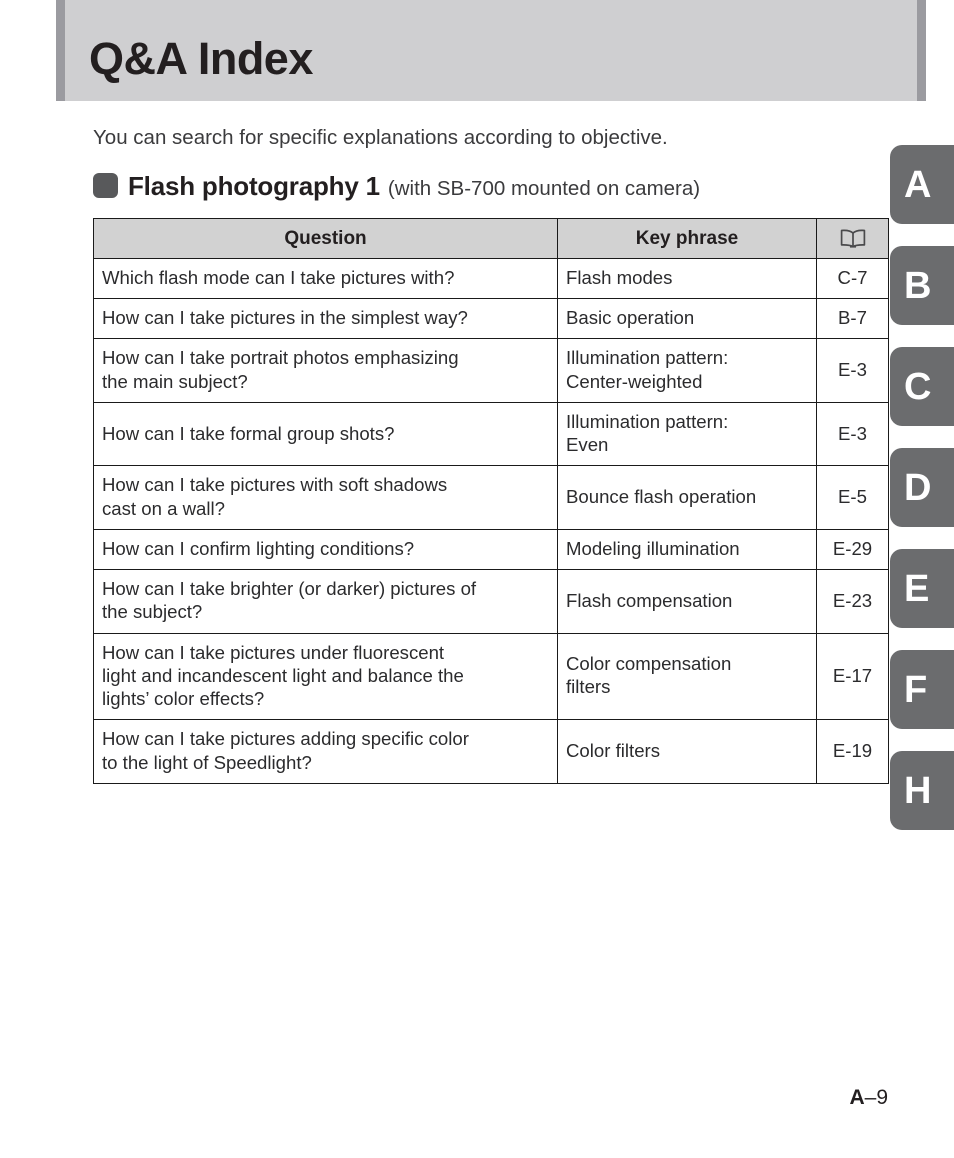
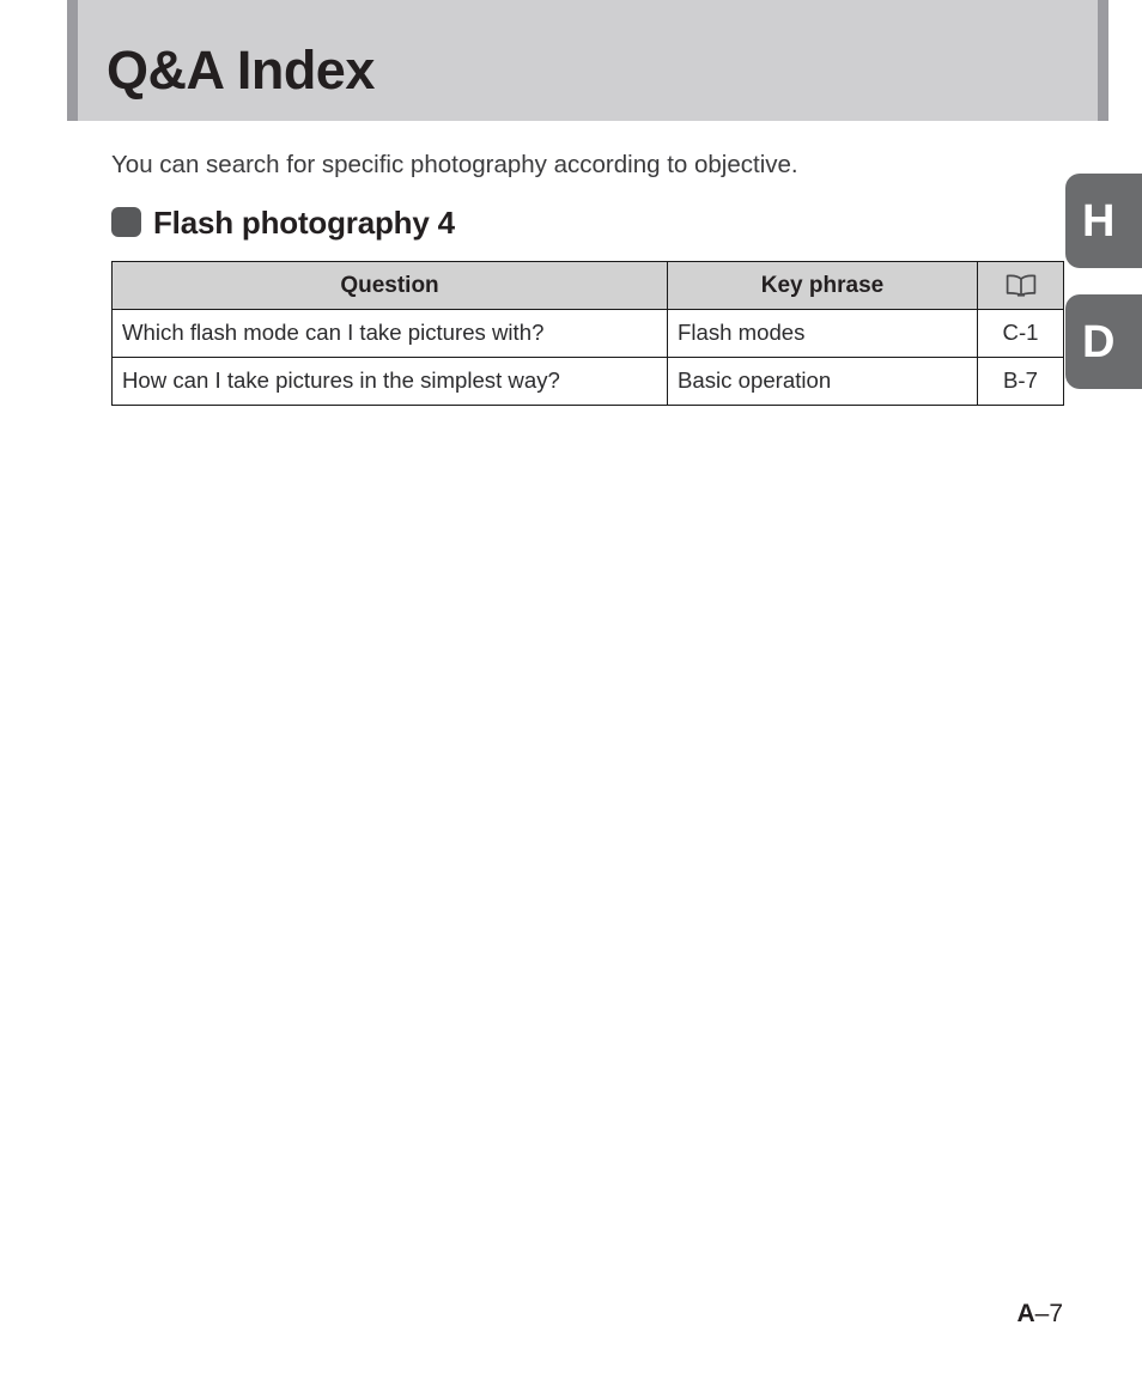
  Q&A Index
- You can search for specific explanations according to objective.
+ You can search for specific photography according to objective.
- Flash photography 1
+ Flash photography 4
- (with SB-700 mounted on camera)
  Question	Key phrase
- Which flash mode can I take pictures with?	Flash modes	C-7
+ Which flash mode can I take pictures with?	Flash modes	C-1
  How can I take pictures in the simplest way?	Basic operation	B-7
- How can I take portrait photos emphasizingthe main subject?	Illumination pattern:Center-weighted	E-3
- How can I take formal group shots?	Illumination pattern:Even	E-3
- How can I take pictures with soft shadowscast on a wall?	Bounce flash operation	E-5
- How can I confirm lighting conditions?	Modeling illumination	E-29
- How can I take brighter (or darker) pictures ofthe subject?	Flash compensation	E-23
- How can I take pictures under fluorescentlight and incandescent light and balance thelights’ color effects?	Color compensationfilters	E-17
- How can I take pictures adding specific colorto the light of Speedlight?	Color filters	E-19
- A
- B
- C
- D
+ H
- E
- F
- H
+ D
- A–9
+ A–7
